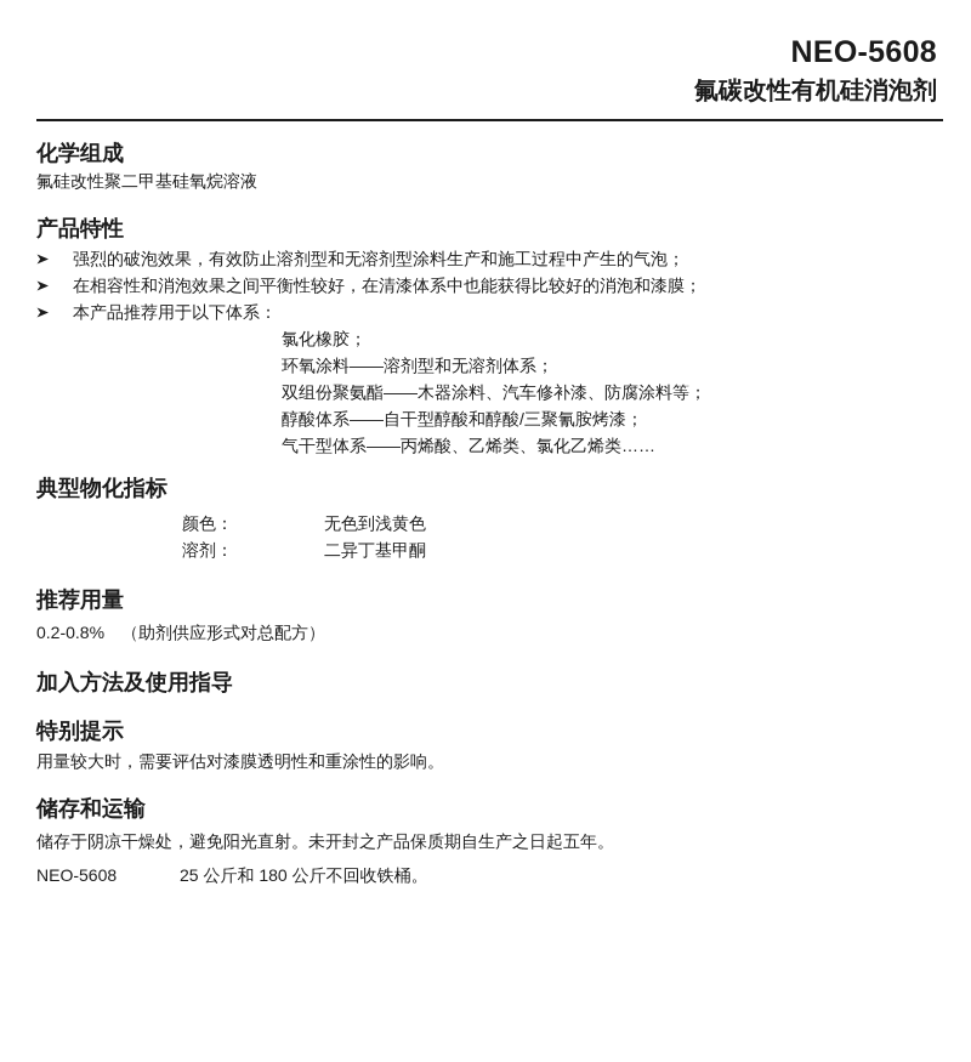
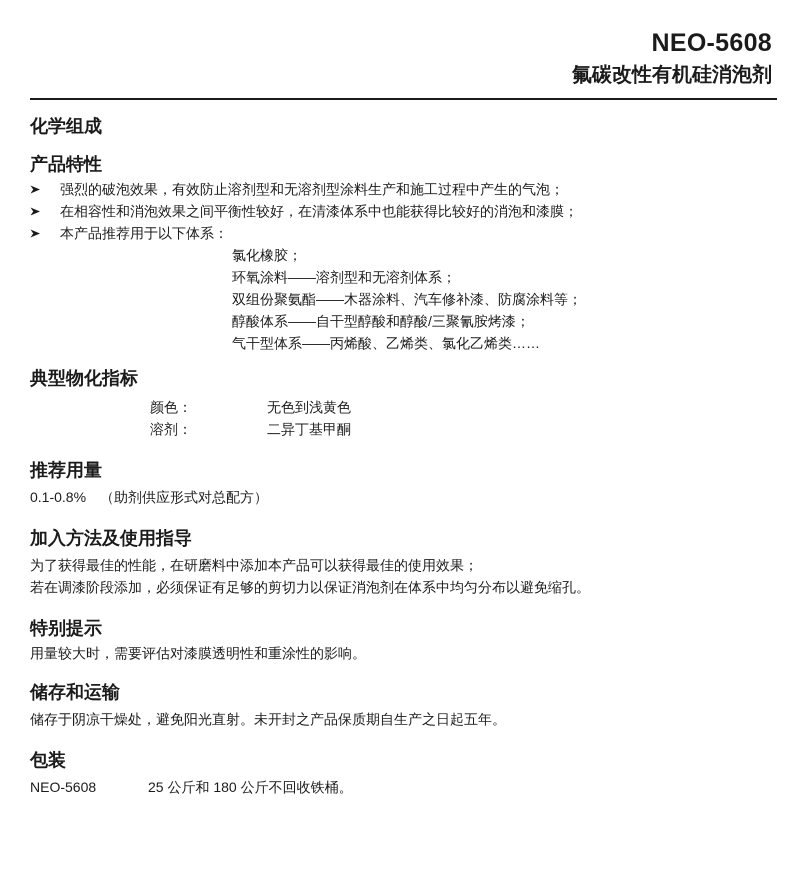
  NEO-5608
  氟碳改性有机硅消泡剂
  化学组成
- 氟硅改性聚二甲基硅氧烷溶液
  产品特性
  强烈的破泡效果，有效防止溶剂型和无溶剂型涂料生产和施工过程中产生的气泡；
  在相容性和消泡效果之间平衡性较好，在清漆体系中也能获得比较好的消泡和漆膜；
  本产品推荐用于以下体系：
  氯化橡胶；
  环氧涂料——溶剂型和无溶剂体系；
  双组份聚氨酯——木器涂料、汽车修补漆、防腐涂料等；
  醇酸体系——自干型醇酸和醇酸/三聚氰胺烤漆；
  气干型体系——丙烯酸、乙烯类、氯化乙烯类……
  典型物化指标
  颜色：
  无色到浅黄色
  溶剂：
  二异丁基甲酮
  推荐用量
- 0.2-0.8% （助剂供应形式对总配方）
+ 0.1-0.8% （助剂供应形式对总配方）
  加入方法及使用指导
+ 为了获得最佳的性能，在研磨料中添加本产品可以获得最佳的使用效果；
+ 若在调漆阶段添加，必须保证有足够的剪切力以保证消泡剂在体系中均匀分布以避免缩孔。
  特别提示
  用量较大时，需要评估对漆膜透明性和重涂性的影响。
  储存和运输
  储存于阴凉干燥处，避免阳光直射。未开封之产品保质期自生产之日起五年。
+ 包装
  NEO-5608
  25 公斤和 180 公斤不回收铁桶。
